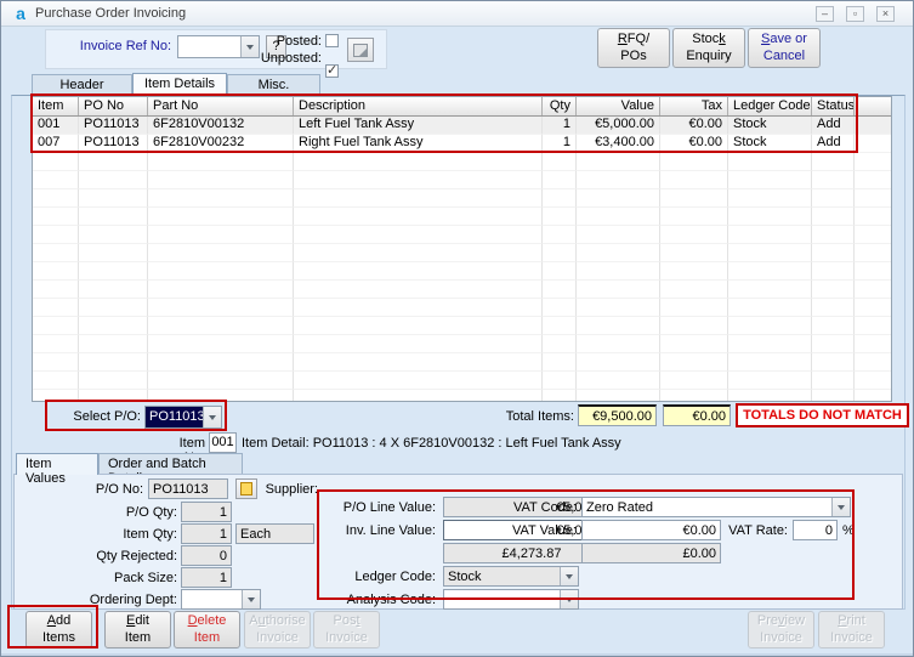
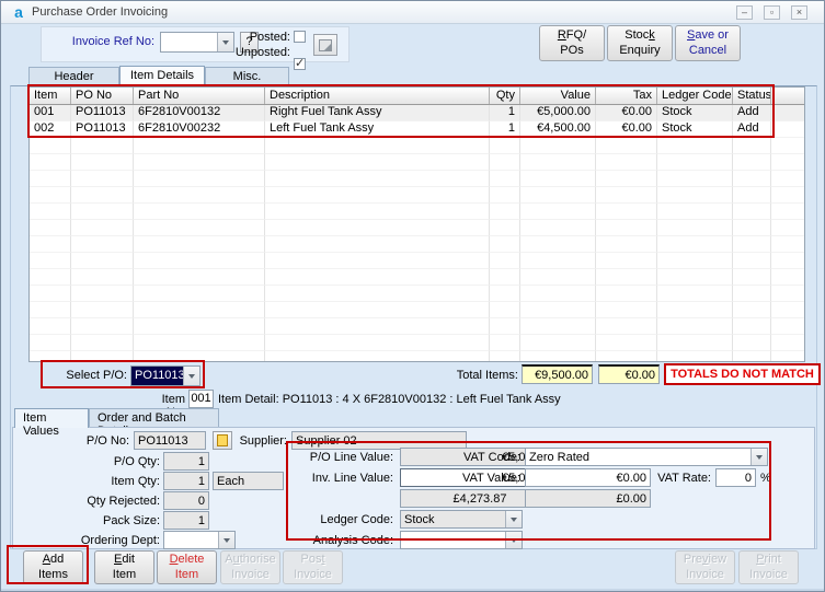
  a
  Purchase Order Invoicing
  –
  ▫
  ×
  Invoice Ref No:
  ?
  Posted:
  Unposted:
  RFQ/
  POs
  Stock
  Enquiry
  Save or
  Cancel
  Item Details
  Item
  PO No
  Part No
  Description
  Qty
  Value
  Tax
  Ledger Code
  Status
  001
  PO11013
  6F2810V00132
- Left Fuel Tank Assy
+ Right Fuel Tank Assy
  1
  €5,000.00
  €0.00
  Stock
  Add
- 007
+ 002
  PO11013
  6F2810V00232
- Right Fuel Tank Assy
+ Left Fuel Tank Assy
  1
- €3,400.00
+ €4,500.00
  €0.00
  Stock
  Add
  Select P/O:
  PO11013
  Total Items:
  €9,500.00
  €0.00
  TOTALS DO NOT MATCH
  001
  Item Detail: PO11013 : 4 X 6F2810V00132 : Left Fuel Tank Assy
  Item Values
  P/O No:
  PO11013
  Supplier:
+ Supplier 02
  P/O Qty:
  1
  Item Qty:
  1
  Each
  Qty Rejected:
  0
  Pack Size:
  1
  Ordering Dept:
  P/O Line Value:
  VAT Code:
  Zero Rated
  Inv. Line Value:
  VAT Value:
  €0.00
  VAT Rate:
  0
  %
  £4,273.87
  £0.00
  Ledger Code:
  Stock
  Analysis Code:
  Add
  Items
  Edit
  Item
  Delete
  Item
  Authorise
  Invoice
  Post
  Invoice
  Preview
  Invoice
  Print
  Invoice
